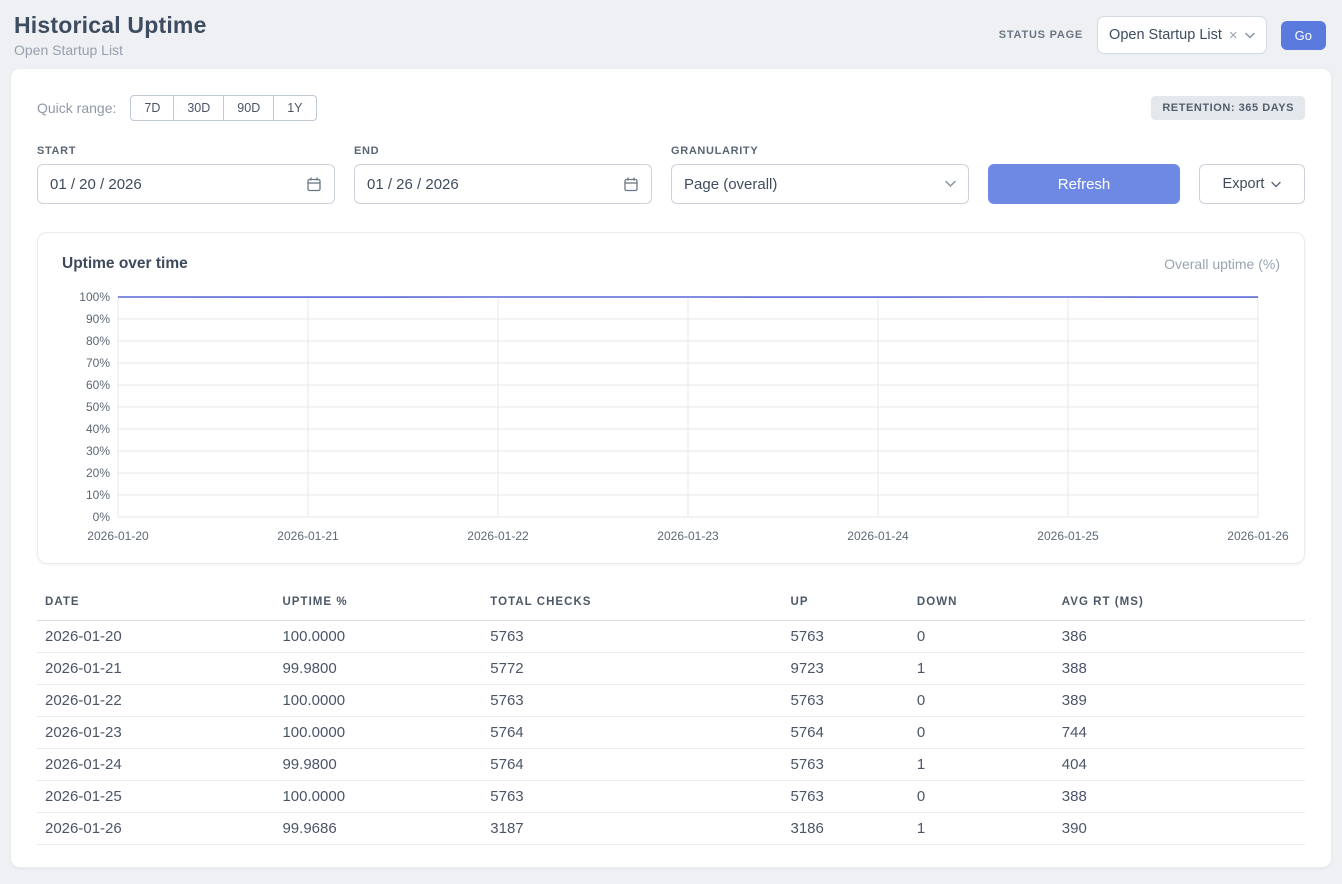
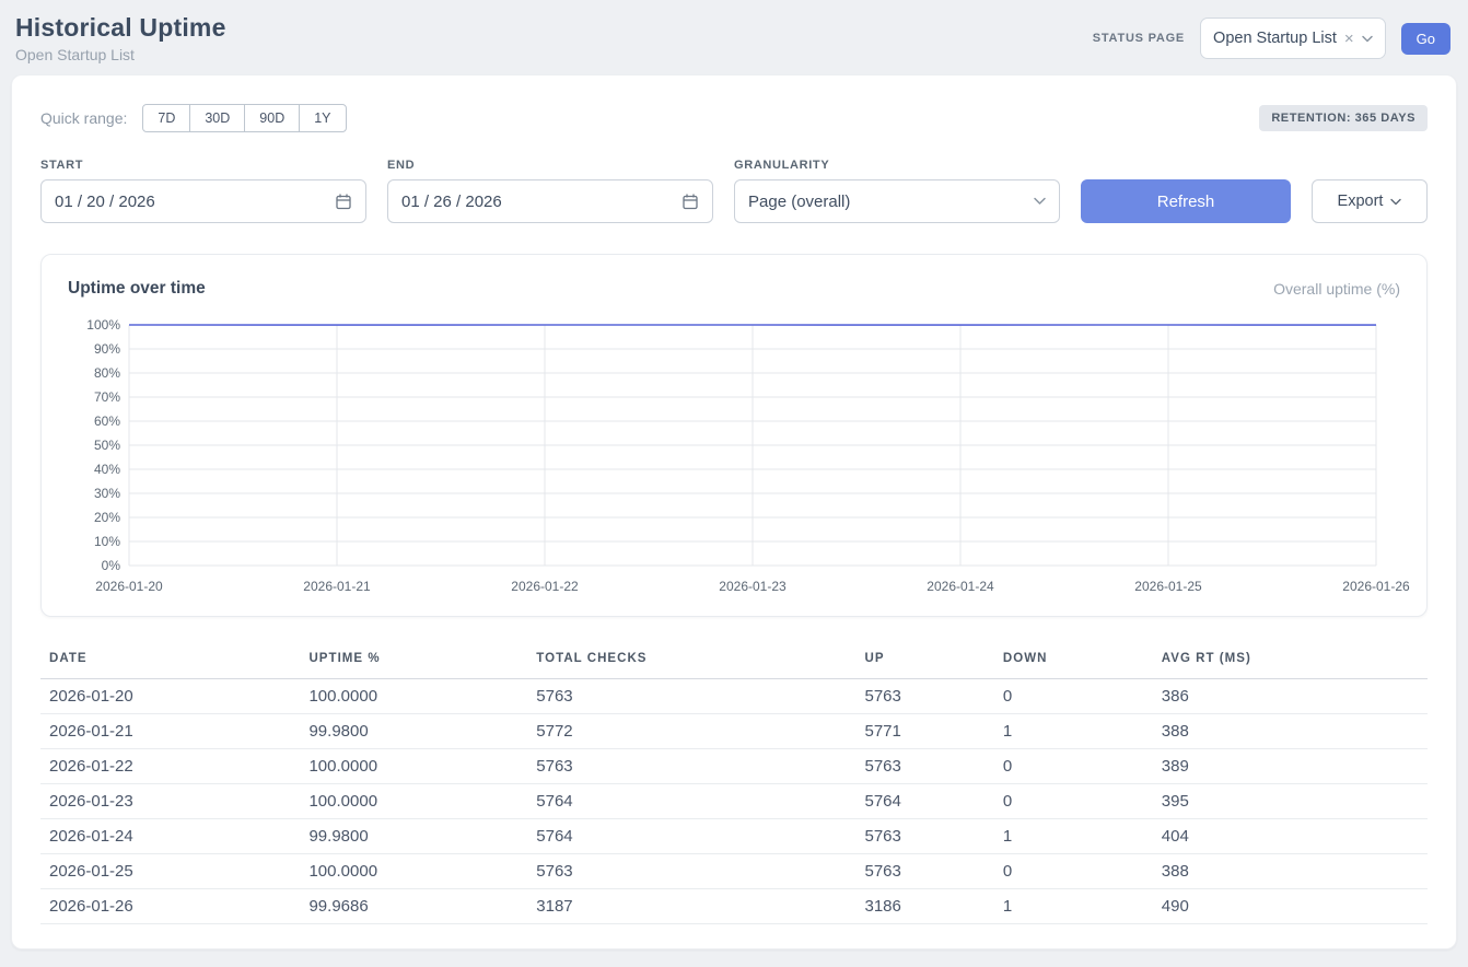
  Historical Uptime
  Open Startup List
  STATUS PAGE
  Open Startup List
  ×
  Go
  Quick range:
  7D
  30D
  90D
  1Y
  RETENTION: 365 DAYS
  START
  01 / 20 / 2026
  END
  01 / 26 / 2026
  GRANULARITY
  Page (overall)
  Refresh
  Export
  Uptime over time
  Overall uptime (%)
  0%
  10%
  20%
  30%
  40%
  50%
  60%
  70%
  80%
  90%
  100%
  2026-01-20
  2026-01-21
  2026-01-22
  2026-01-23
  2026-01-24
  2026-01-25
  2026-01-26
  DATE	UPTIME %	TOTAL CHECKS	UP	DOWN	AVG RT (MS)
  2026-01-20	100.0000	5763	5763	0	386
- 2026-01-21	99.9800	5772	9723	1	388
+ 2026-01-21	99.9800	5772	5771	1	388
  2026-01-22	100.0000	5763	5763	0	389
- 2026-01-23	100.0000	5764	5764	0	744
+ 2026-01-23	100.0000	5764	5764	0	395
  2026-01-24	99.9800	5764	5763	1	404
  2026-01-25	100.0000	5763	5763	0	388
- 2026-01-26	99.9686	3187	3186	1	390
+ 2026-01-26	99.9686	3187	3186	1	490
